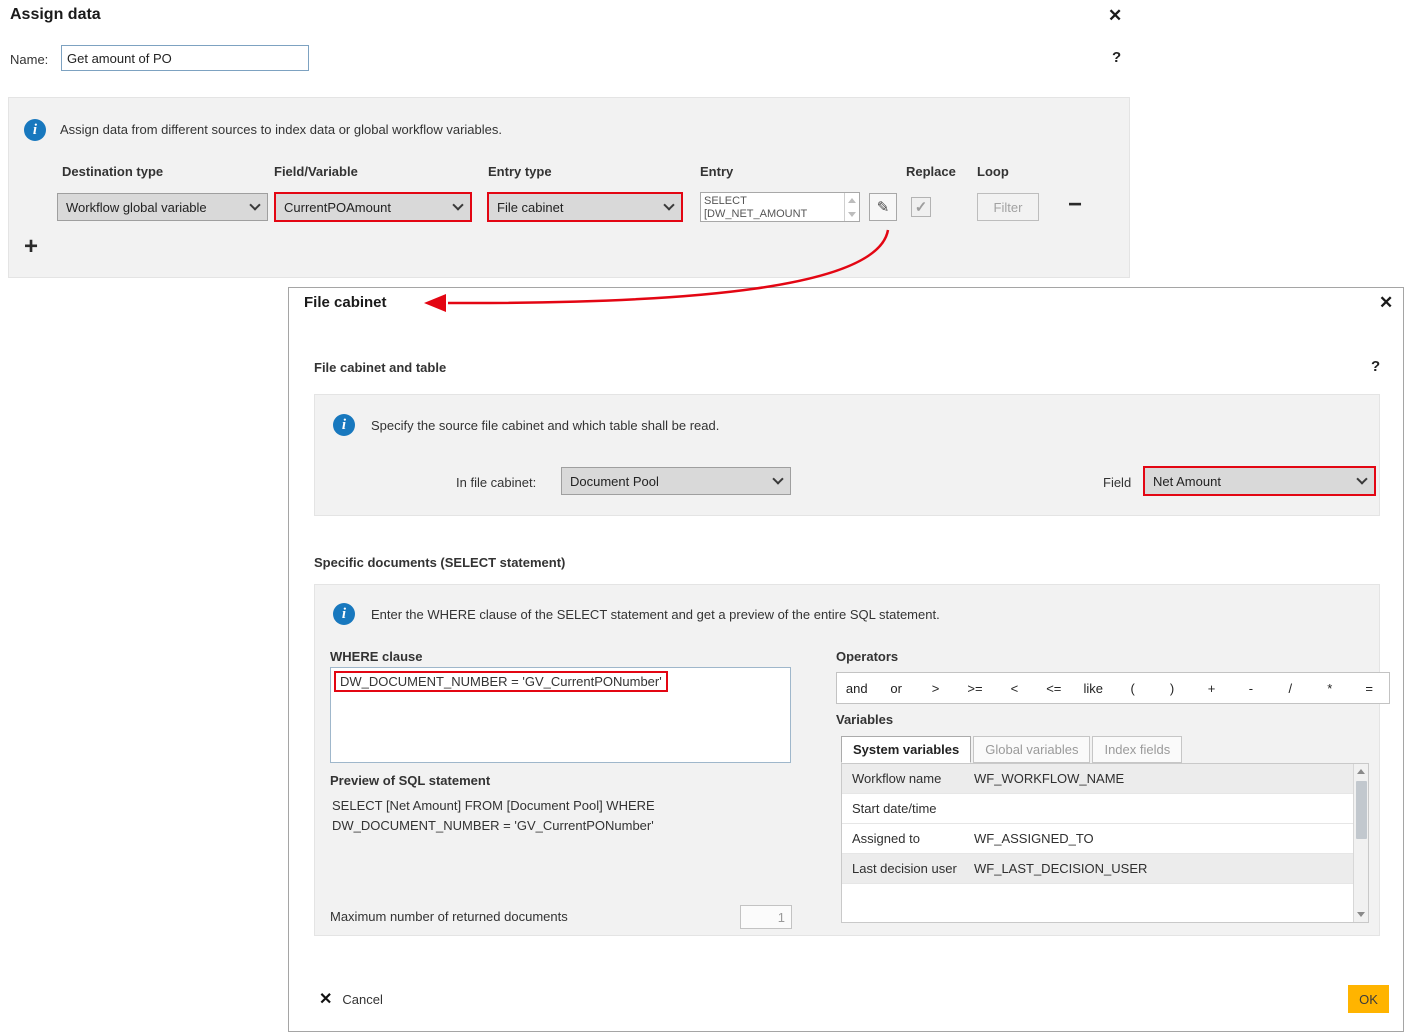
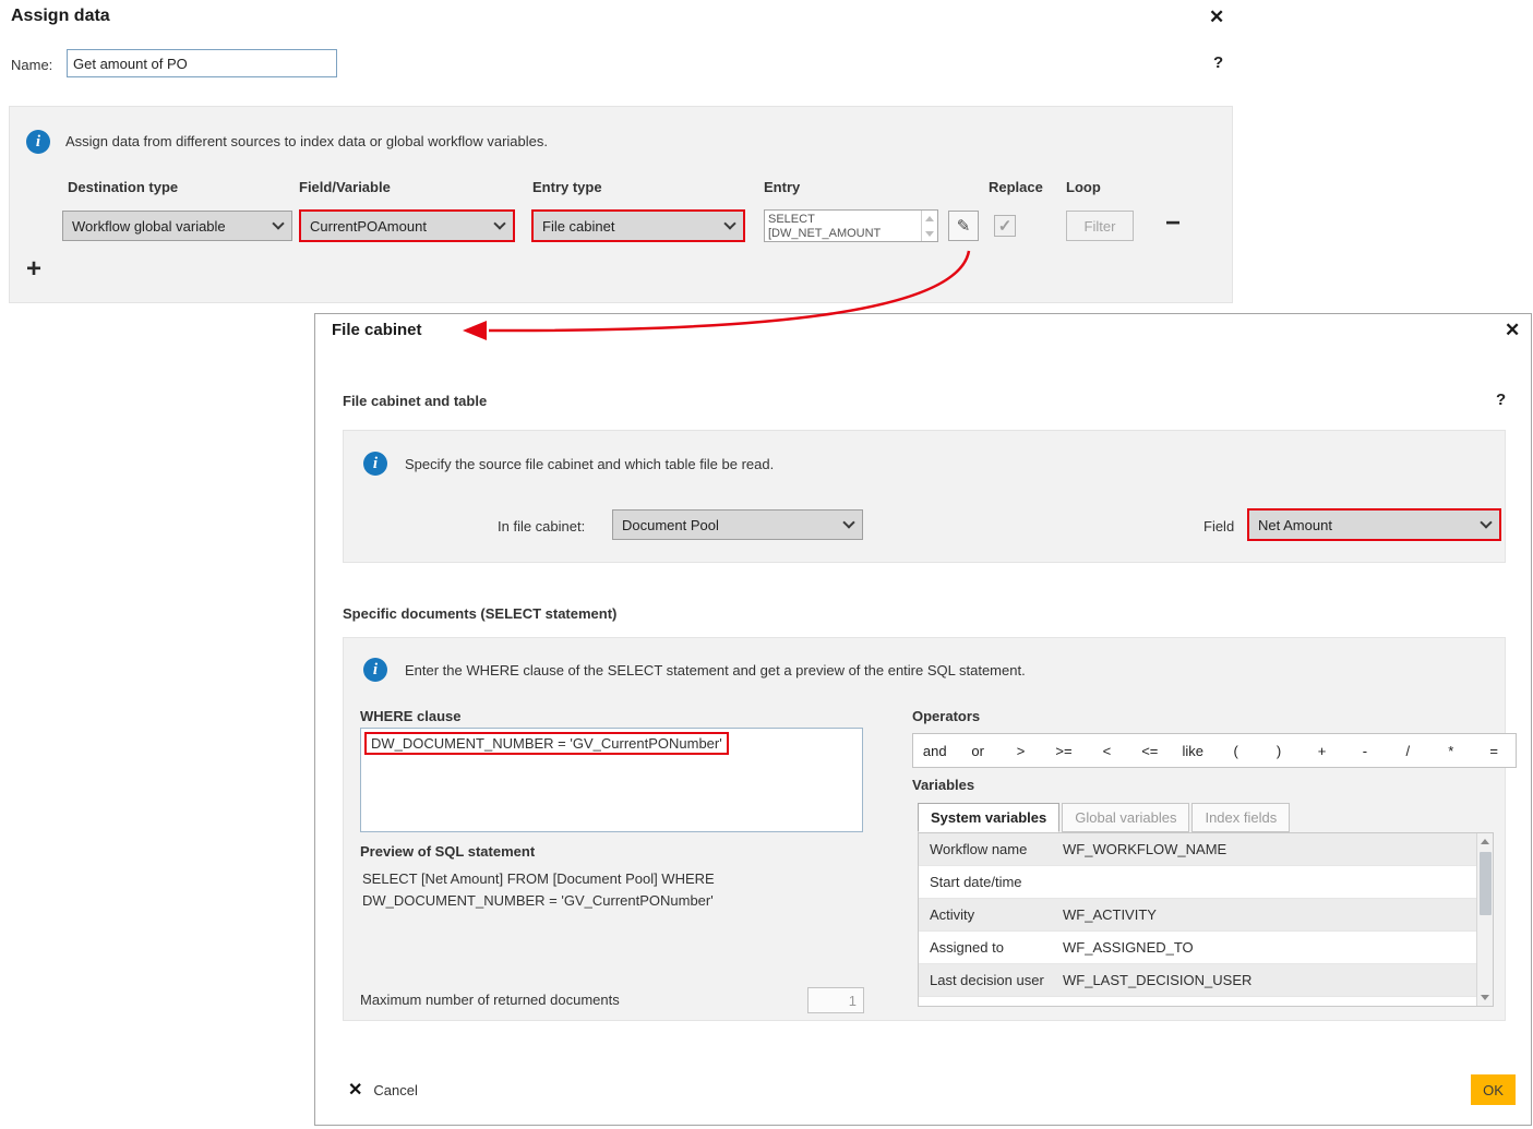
  Assign data
  ✕
  Name:
  Get amount of PO
  ?
  i
  Assign data from different sources to index data or global workflow variables.
  Destination type
  Field/Variable
  Entry type
  Entry
  Replace
  Loop
  Workflow global variable
  CurrentPOAmount
  File cabinet
  SELECT
  [DW_NET_AMOUNT
  ✎
  ✓
  Filter
  −
  +
  File cabinet
  ✕
  File cabinet and table
  ?
  i
- Specify the source file cabinet and which table shall be read.
+ Specify the source file cabinet and which table file be read.
  In file cabinet:
  Document Pool
  Field
  Net Amount
  Specific documents (SELECT statement)
  i
  Enter the WHERE clause of the SELECT statement and get a preview of the entire SQL statement.
  WHERE clause
  DW_DOCUMENT_NUMBER = 'GV_CurrentPONumber'
  Operators
  and
  or
  >
  >=
  <
  <=
  like
  (
  )
  +
  -
  /
  *
  =
  Variables
  System variables
  Global variables
  Index fields
  Workflow name
  WF_WORKFLOW_NAME
  Start date/time
+ Activity
+ WF_ACTIVITY
  Assigned to
  WF_ASSIGNED_TO
  Last decision user
  WF_LAST_DECISION_USER
  Preview of SQL statement
  SELECT [Net Amount] FROM [Document Pool] WHERE
  DW_DOCUMENT_NUMBER = 'GV_CurrentPONumber'
  Maximum number of returned documents
  1
  ✕
  Cancel
  OK
